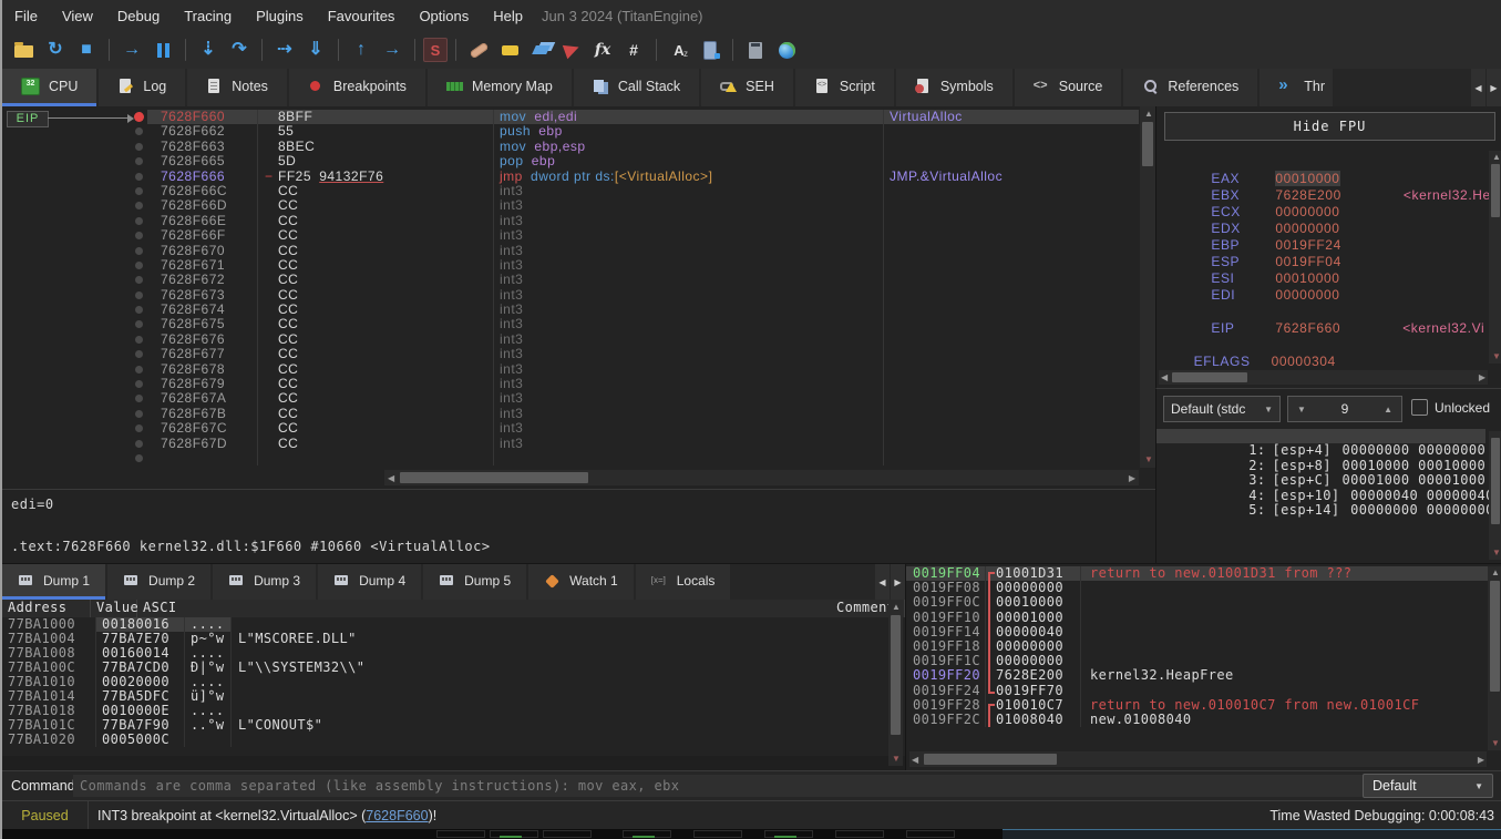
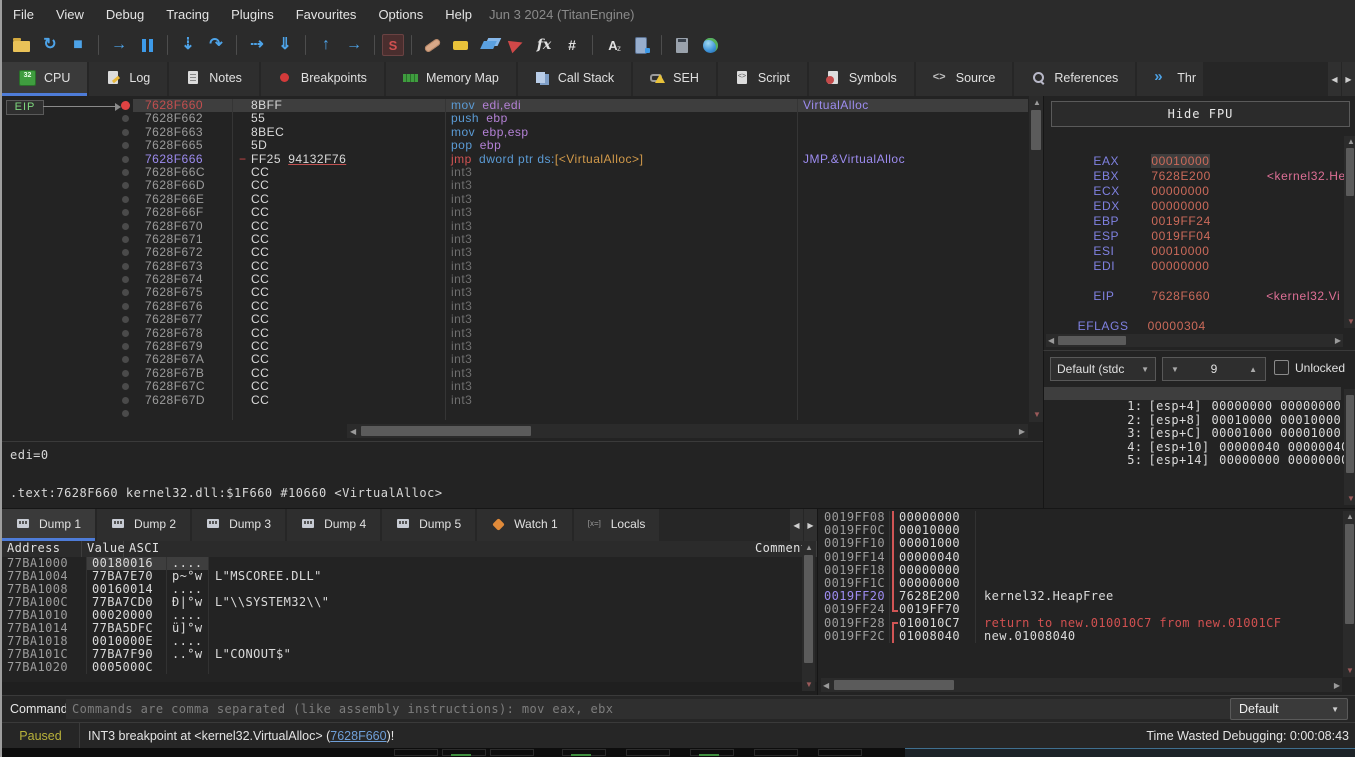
  File
  View
  Debug
  Tracing
  Plugins
  Favourites
  Options
  Help
  Jun 3 2024 (TitanEngine)
  ↻
  ■
  →
  ⇣
  ↷
  ⇢
  ⇓
  ↑
  →
  S
  fx
  #
  A
  CPU
  Log
  Notes
  Breakpoints
  Memory Map
  Call Stack
  SEH
  Script
  Symbols
  Source
  References
  Thr
  ◀
  ▶
  7628F660
  8BFF
  mov edi,edi
  VirtualAlloc
  7628F662
  55
  push ebp
  7628F663
  8BEC
  mov ebp,esp
  7628F665
  5D
  pop ebp
  7628F666
  − FF25 94132F76
  jmp dword ptr ds:[<VirtualAlloc>]
  JMP.&VirtualAlloc
  7628F66C
  CC
  int3
  7628F66D
  CC
  int3
  7628F66E
  CC
  int3
  7628F66F
  CC
  int3
  7628F670
  CC
  int3
  7628F671
  CC
  int3
  7628F672
  CC
  int3
  7628F673
  CC
  int3
  7628F674
  CC
  int3
  7628F675
  CC
  int3
  7628F676
  CC
  int3
  7628F677
  CC
  int3
  7628F678
  CC
  int3
  7628F679
  CC
  int3
  7628F67A
  CC
  int3
  7628F67B
  CC
  int3
  7628F67C
  CC
  int3
  7628F67D
  CC
  int3
  EIP
  ▲
  ▼
  ◀
  ▶
  edi=0
  .text:7628F660 kernel32.dll:$1F660 #10660 <VirtualAlloc>
  Hide FPU
  EAX 00010000
  EBX 7628E200 <kernel32.He
  ECX 00000000
  EDX 00000000
  EBP 0019FF24
  ESP 0019FF04
  ESI 00010000
  EDI 00000000
  EIP 7628F660 <kernel32.Vi
  EFLAGS 00000304
  ▲
  ▼
  ◀
  ▶
  Default (stdc
  ▼
  ▼
  9
  ▲
  Unlocked
  1: [esp+4] 00000000 00000000
  2: [esp+8] 00010000 00010000
  3: [esp+C] 00001000 00001000
  4: [esp+10] 00000040 0000004
  5: [esp+14] 00000000 0000000
  ▼
  Dump 1
  Dump 2
  Dump 3
  Dump 4
  Dump 5
  Watch 1
  Locals
  ◀
  ▶
  Address
  Value
  ASCI
  Commen
  77BA1000
  00180016
  ....
  77BA1004
  77BA7E70
  p~°w
  L"MSCOREE.DLL"
  77BA1008
  00160014
  ....
  77BA100C
  77BA7CD0
  Ð|°w
  L"\\SYSTEM32\\"
  77BA1010
  00020000
  ....
  77BA1014
  77BA5DFC
  ü]°w
  77BA1018
  0010000E
  ....
  77BA101C
  77BA7F90
  ..°w
  L"CONOUT$"
  77BA1020
  0005000C
  ▲
  ▼
- 0019FF04
- 01001D31
- return to new.01001D31 from ???
  0019FF08
  00000000
  0019FF0C
  00010000
  0019FF10
  00001000
  0019FF14
  00000040
  0019FF18
  00000000
  0019FF1C
  00000000
  0019FF20
  7628E200
  kernel32.HeapFree
  0019FF24
  0019FF70
  0019FF28
  010010C7
  return to new.010010C7 from new.01001CF
  0019FF2C
  01008040
  new.01008040
  ▲
  ▼
  ◀
  ▶
  Command
  Commands are comma separated (like assembly instructions): mov eax, ebx
  Default
  ▼
  Paused
  INT3 breakpoint at <kernel32.VirtualAlloc> (7628F660)!
  Time Wasted Debugging: 0:00:08:43
